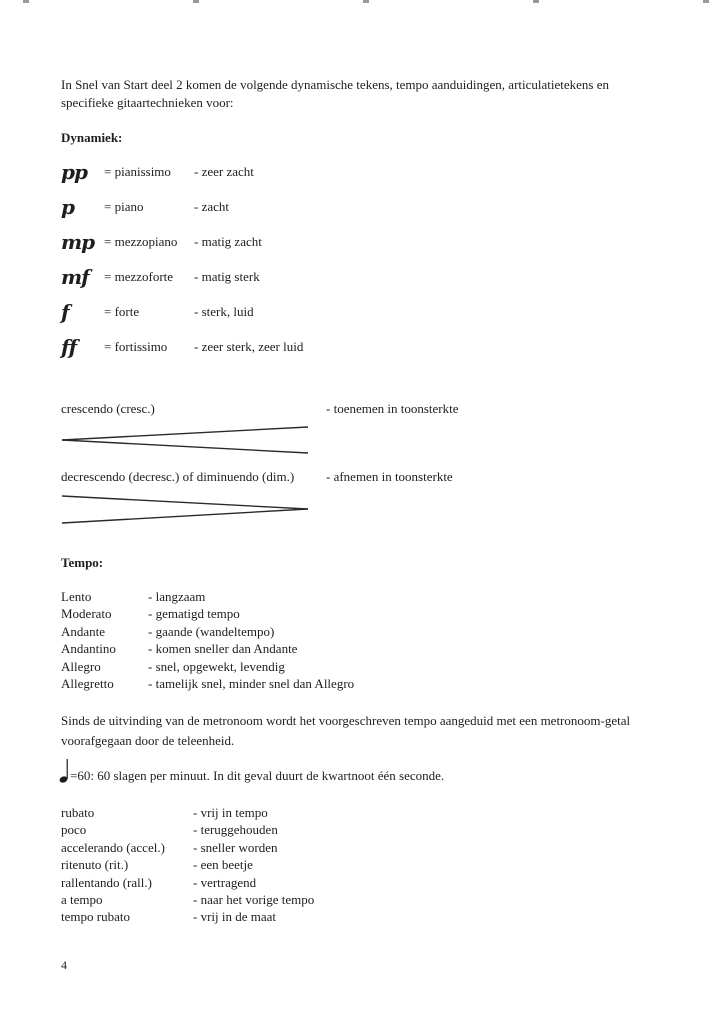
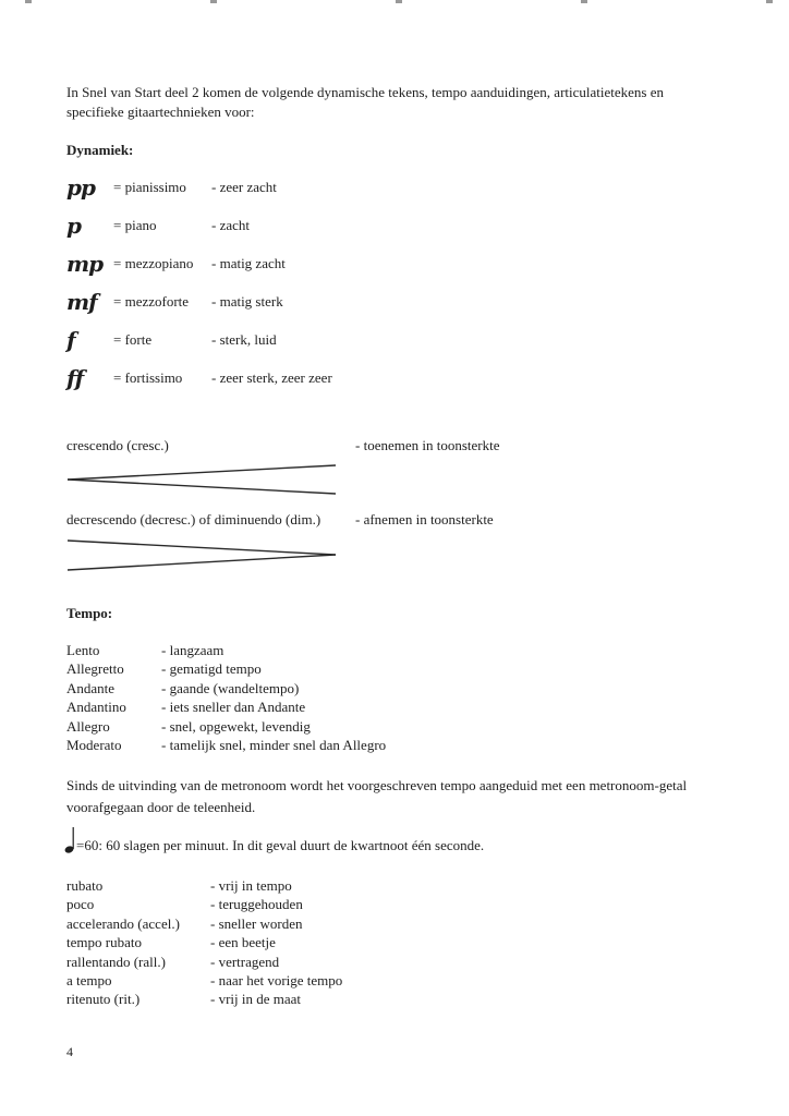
  In Snel van Start deel 2 komen de volgende dynamische tekens, tempo aanduidingen, articulatietekens en specifieke gitaartechnieken voor:
  Dynamiek:
  pp
  = pianissimo
  - zeer zacht
  p
  = piano
  - zacht
  mp
  = mezzopiano
  - matig zacht
  mf
  = mezzoforte
  - matig sterk
  f
  = forte
  - sterk, luid
  ff
  = fortissimo
- - zeer sterk, zeer luid
+ - zeer sterk, zeer zeer
  crescendo (cresc.)
  - toenemen in toonsterkte
  decrescendo (decresc.) of diminuendo (dim.)
  - afnemen in toonsterkte
  Tempo:
  Lento
  - langzaam
- Moderato
+ Allegretto
  - gematigd tempo
  Andante
  - gaande (wandeltempo)
  Andantino
- - komen sneller dan Andante
+ - iets sneller dan Andante
  Allegro
  - snel, opgewekt, levendig
- Allegretto
+ Moderato
  - tamelijk snel, minder snel dan Allegro
  Sinds de uitvinding van de metronoom wordt het voorgeschreven tempo aangeduid met een metronoom-getal voorafgegaan door de teleenheid.
  =60: 60 slagen per minuut. In dit geval duurt de kwartnoot één seconde.
  rubato
  - vrij in tempo
  poco
  - teruggehouden
  accelerando (accel.)
  - sneller worden
- ritenuto (rit.)
+ tempo rubato
  - een beetje
  rallentando (rall.)
  - vertragend
  a tempo
  - naar het vorige tempo
- tempo rubato
+ ritenuto (rit.)
  - vrij in de maat
  4
